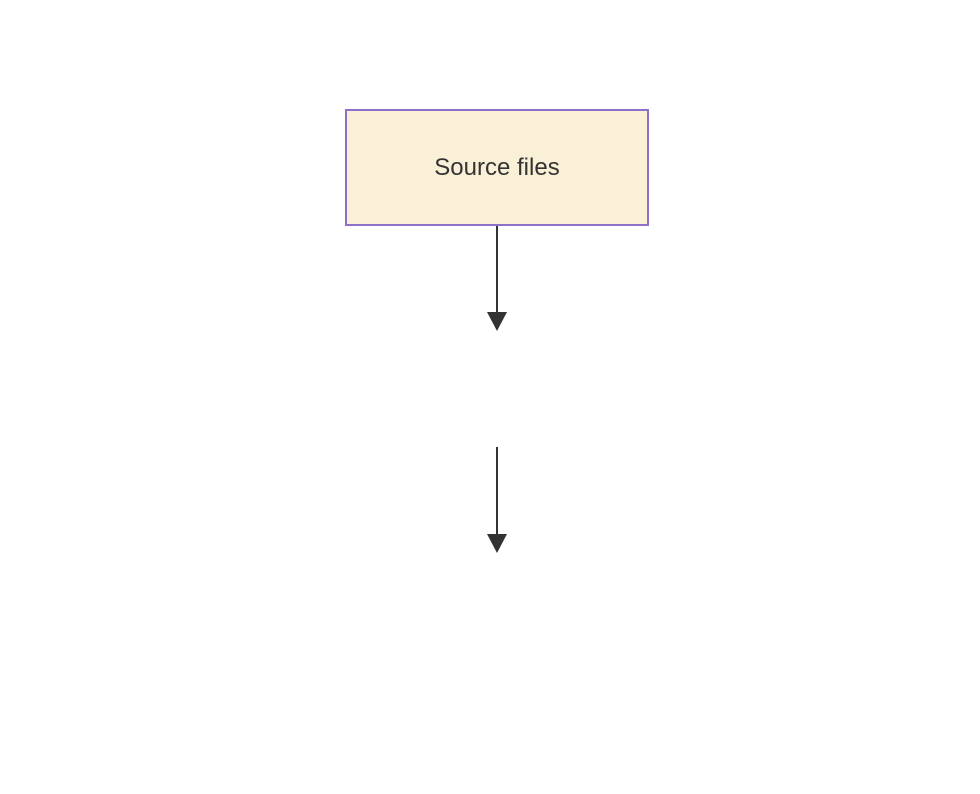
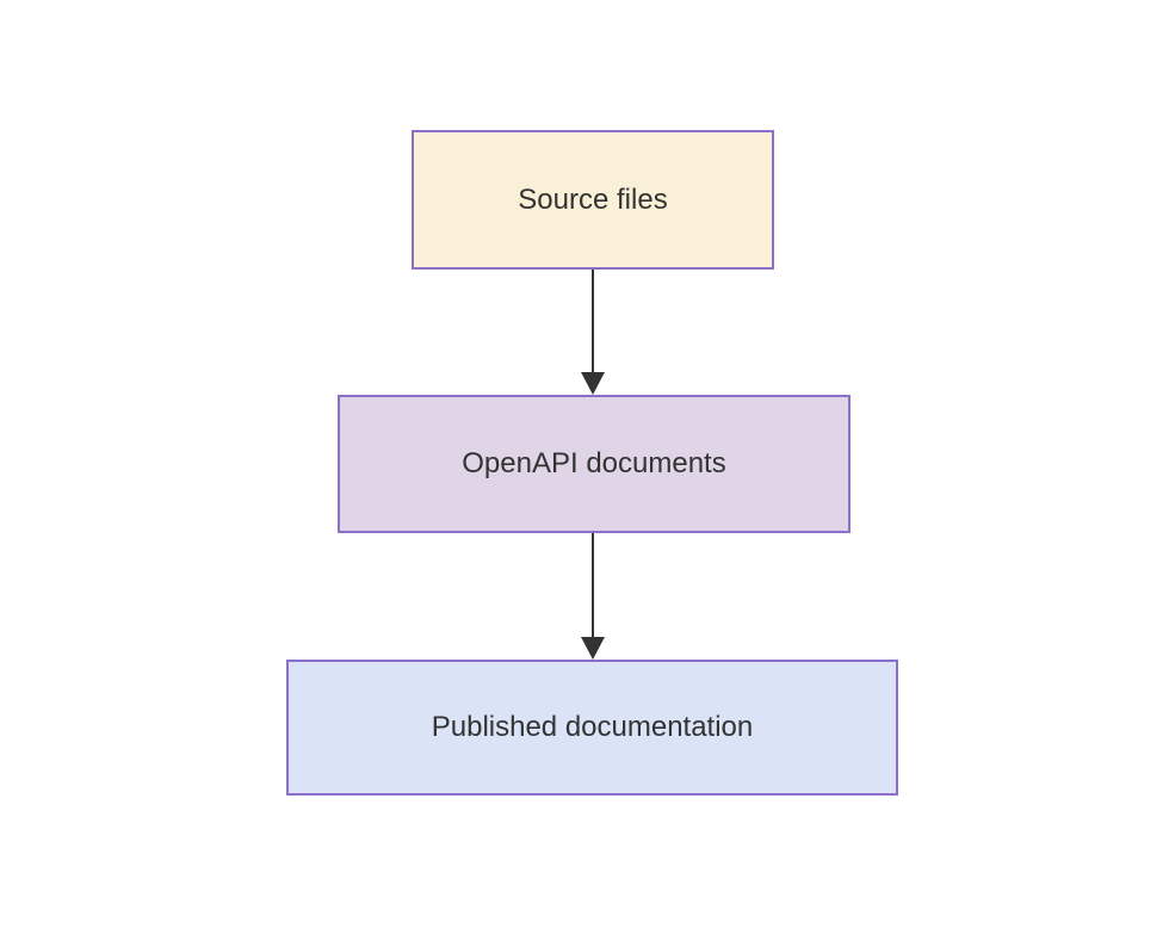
  Source files
+ OpenAPI documents
+ Published documentation
